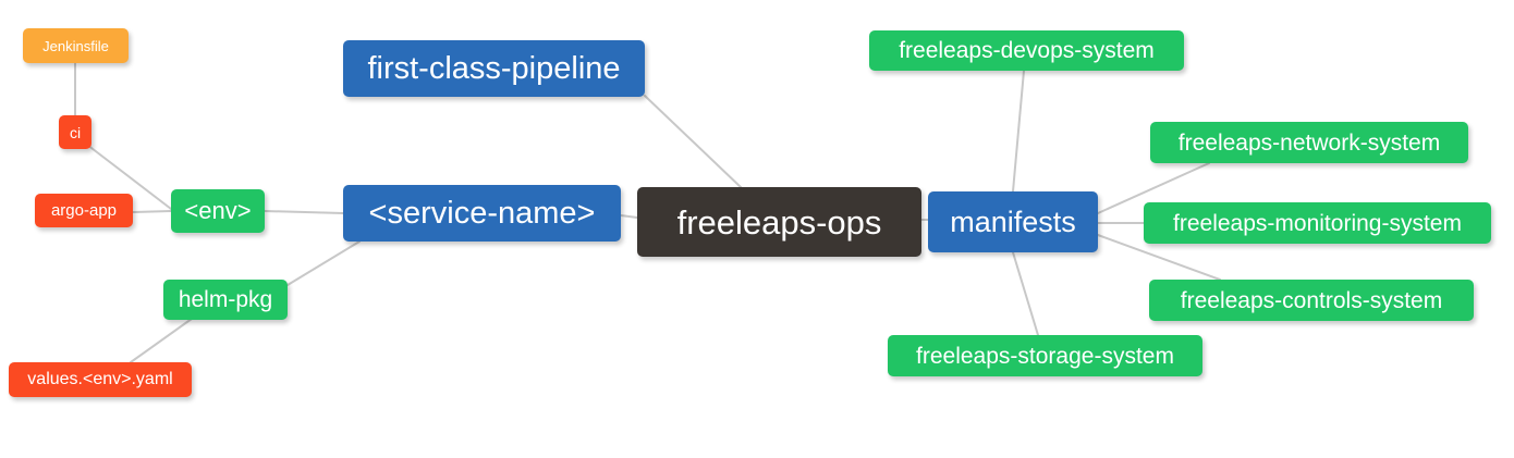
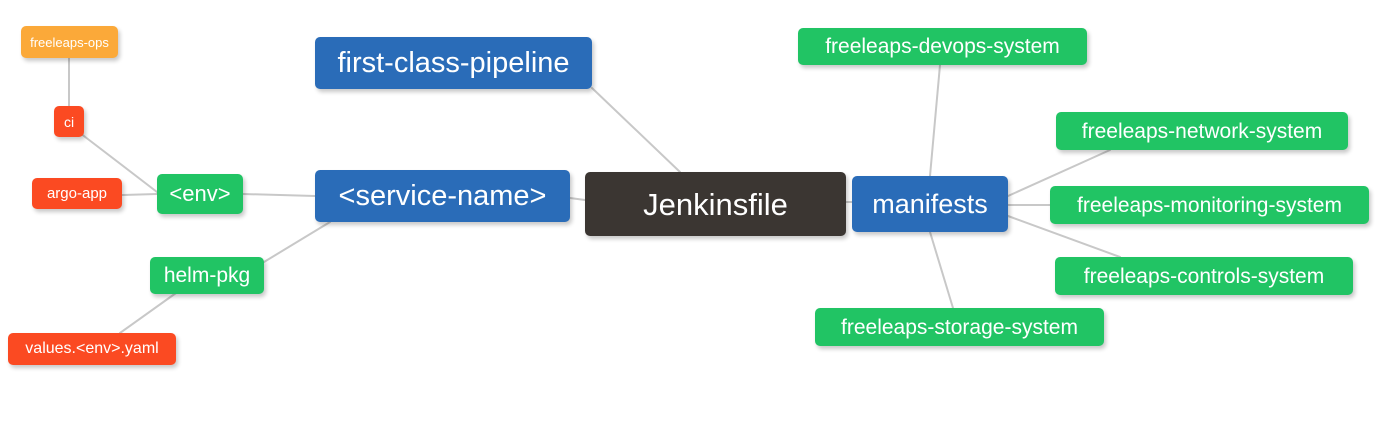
- Jenkinsfile
+ freeleaps-ops
  ci
  argo-app
  <env>
  first-class-pipeline
  <service-name>
  helm-pkg
  values.<env>.yaml
- freeleaps-ops
+ Jenkinsfile
  manifests
  freeleaps-devops-system
  freeleaps-network-system
  freeleaps-monitoring-system
  freeleaps-controls-system
  freeleaps-storage-system
